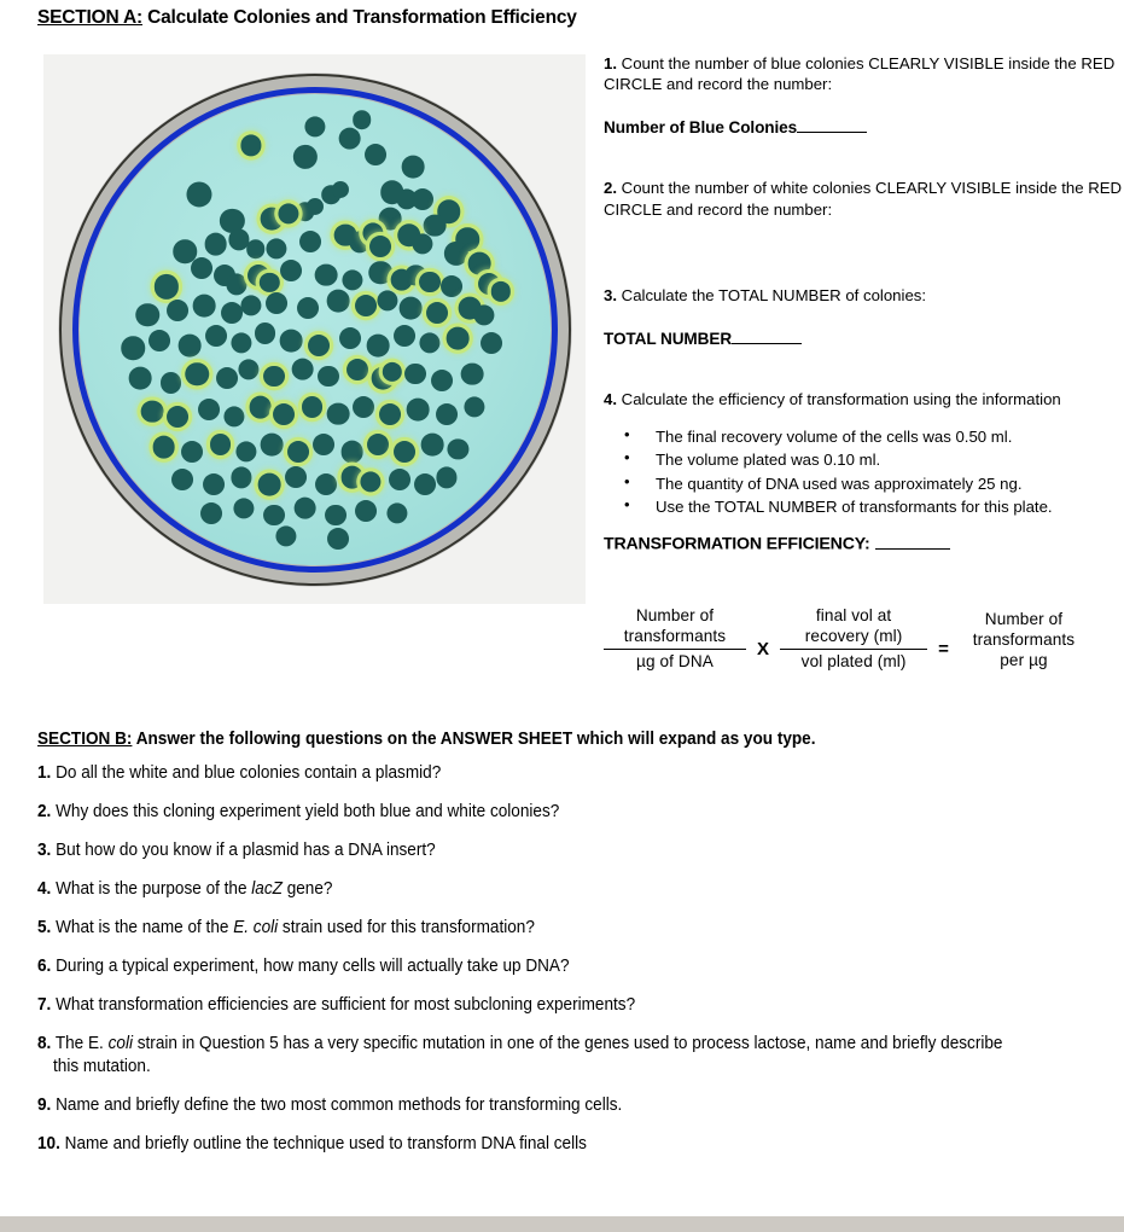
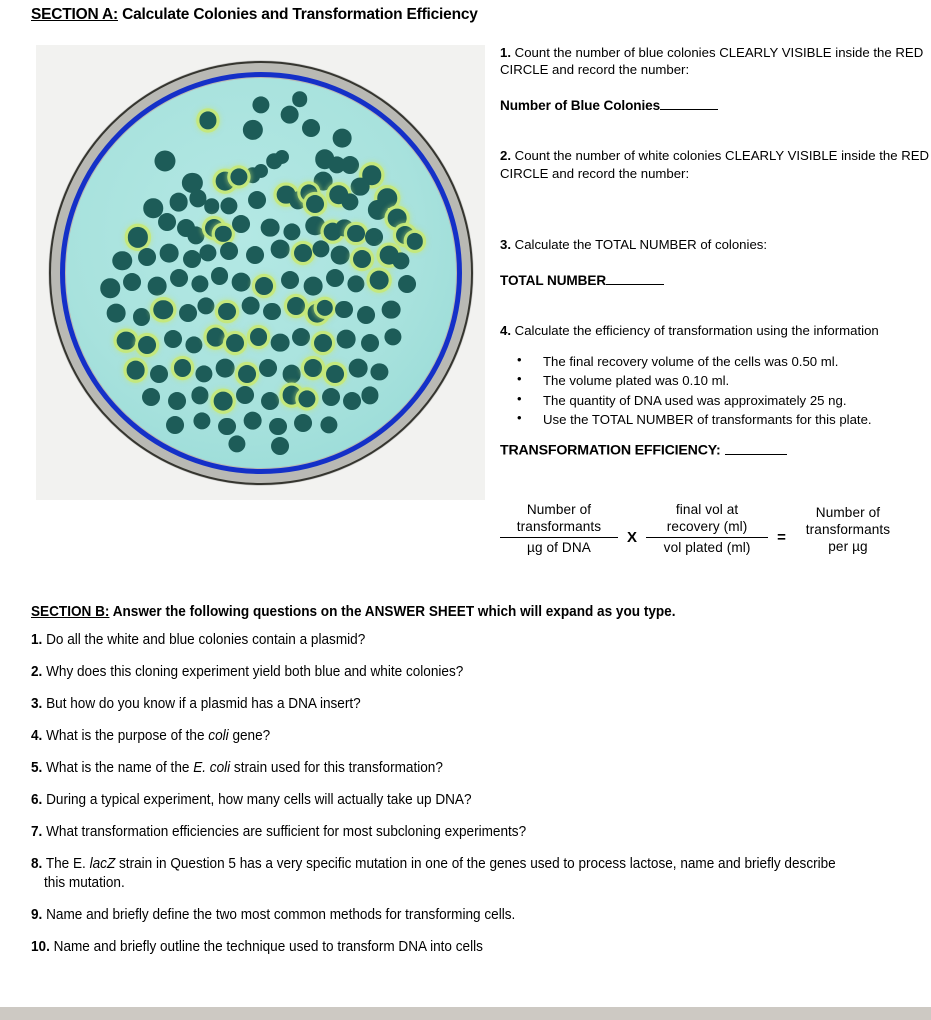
  SECTION A: Calculate Colonies and Transformation Efficiency
  1. Count the number of blue colonies CLEARLY VISIBLE inside the RED CIRCLE and record the number:
  Number of Blue Colonies
  2. Count the number of white colonies CLEARLY VISIBLE inside the RED CIRCLE and record the number:
  3. Calculate the TOTAL NUMBER of colonies:
  TOTAL NUMBER
  4. Calculate the efficiency of transformation using the information
  The final recovery volume of the cells was 0.50 ml.
  The volume plated was 0.10 ml.
  The quantity of DNA used was approximately 25 ng.
  Use the TOTAL NUMBER of transformants for this plate.
  TRANSFORMATION EFFICIENCY:
  Number of
  transformants
  µg of DNA
  X
  final vol at
  recovery (ml)
  vol plated (ml)
  =
  Number of
  transformants
  per µg
  SECTION B: Answer the following questions on the ANSWER SHEET which will expand as you type.
  1. Do all the white and blue colonies contain a plasmid?
  2. Why does this cloning experiment yield both blue and white colonies?
  3. But how do you know if a plasmid has a DNA insert?
- 4. What is the purpose of the lacZ gene?
+ 4. What is the purpose of the coli gene?
  5. What is the name of the E. coli strain used for this transformation?
  6. During a typical experiment, how many cells will actually take up DNA?
  7. What transformation efficiencies are sufficient for most subcloning experiments?
- 8. The E. coli strain in Question 5 has a very specific mutation in one of the genes used to process lactose, name and briefly describe
+ 8. The E. lacZ strain in Question 5 has a very specific mutation in one of the genes used to process lactose, name and briefly describe
  this mutation.
  9. Name and briefly define the two most common methods for transforming cells.
- 10. Name and briefly outline the technique used to transform DNA final cells
+ 10. Name and briefly outline the technique used to transform DNA into cells
